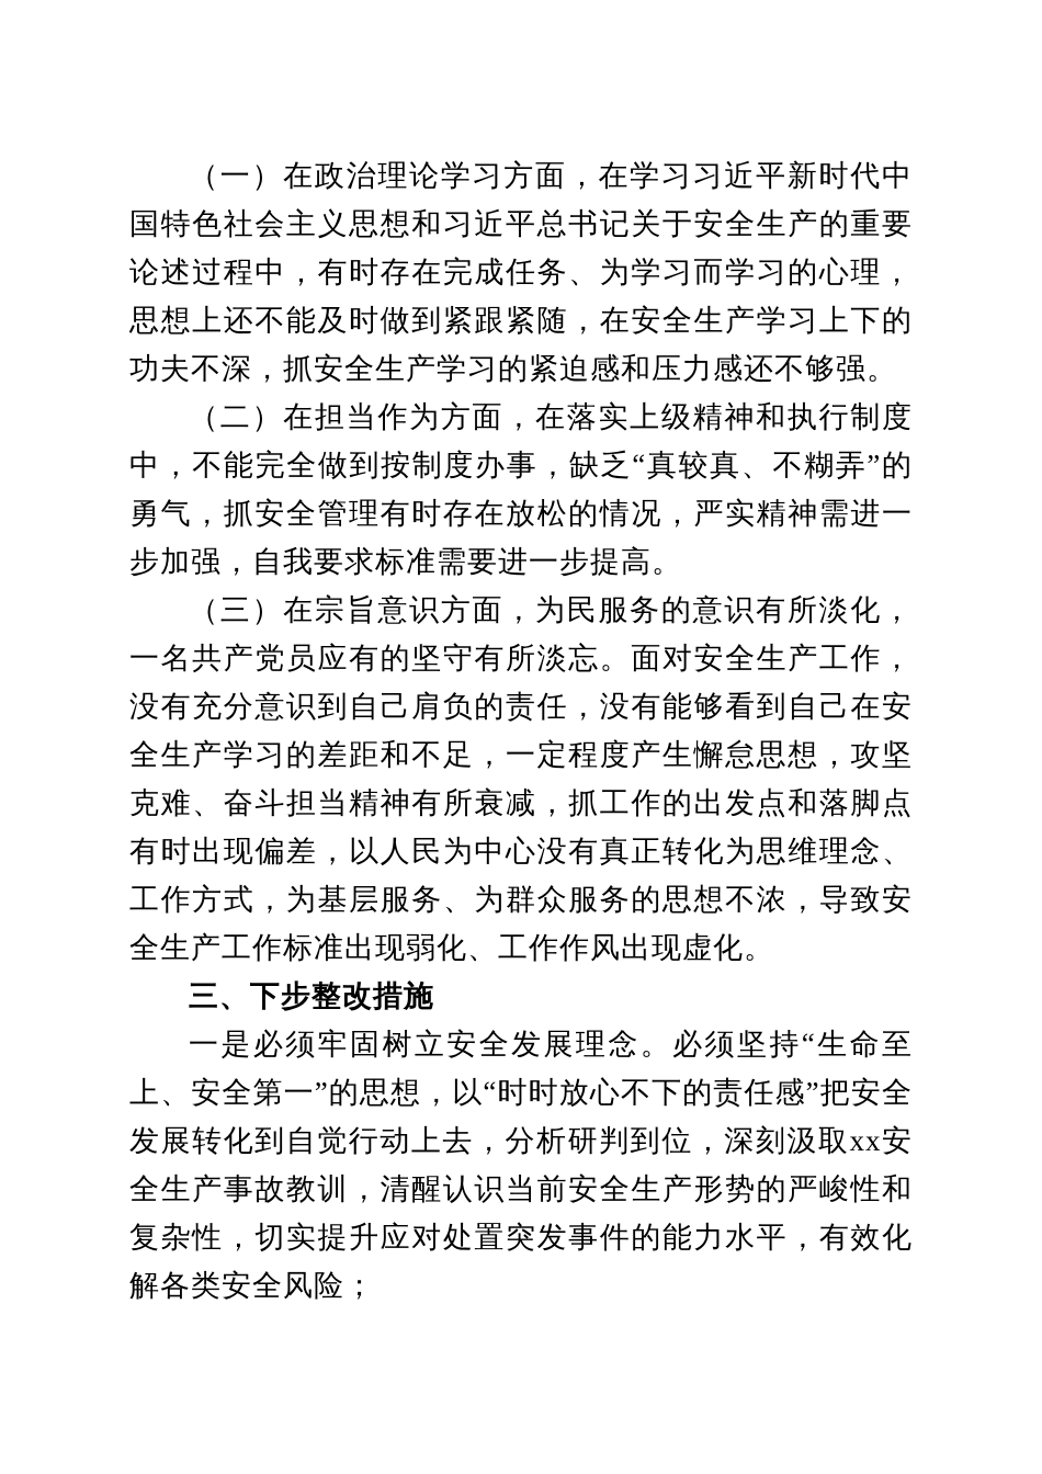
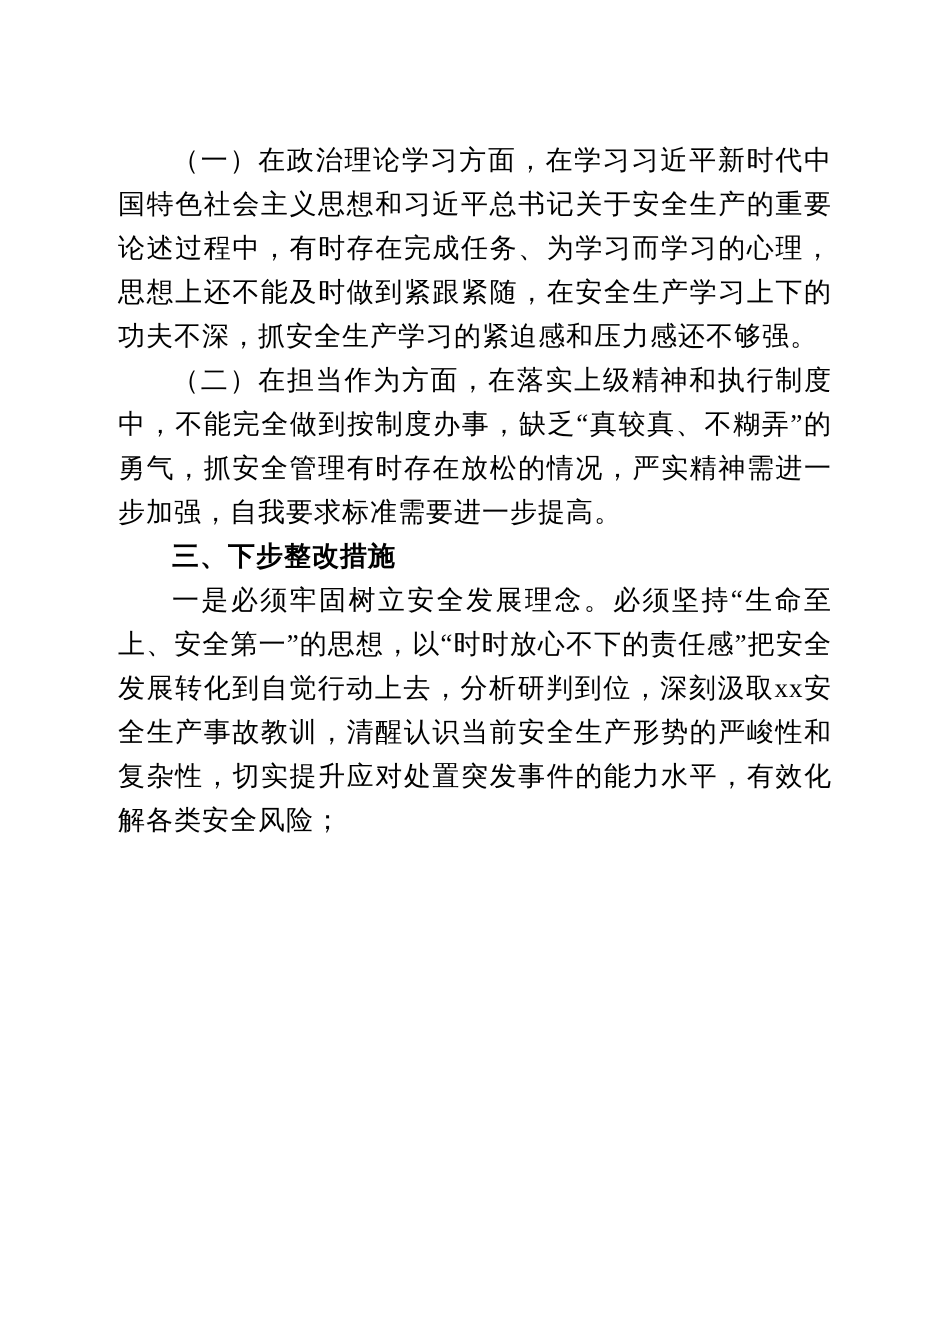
  （一）在政治理论学习方面，在学习习近平新时代中国特色社会主义思想和习近平总书记关于安全生产的重要论述过程中，有时存在完成任务、为学习而学习的心理，思想上还不能及时做到紧跟紧随，在安全生产学习上下的功夫不深，抓安全生产学习的紧迫感和压力感还不够强。
  （二）在担当作为方面，在落实上级精神和执行制度中，不能完全做到按制度办事，缺乏“真较真、不糊弄”的勇气，抓安全管理有时存在放松的情况，严实精神需进一步加强，自我要求标准需要进一步提高。
- （三）在宗旨意识方面，为民服务的意识有所淡化，一名共产党员应有的坚守有所淡忘。面对安全生产工作，没有充分意识到自己肩负的责任，没有能够看到自己在安全生产学习的差距和不足，一定程度产生懈怠思想，攻坚克难、奋斗担当精神有所衰减，抓工作的出发点和落脚点有时出现偏差，以人民为中心没有真正转化为思维理念、工作方式，为基层服务、为群众服务的思想不浓，导致安全生产工作标准出现弱化、工作作风出现虚化。
  三、下步整改措施
  一是必须牢固树立安全发展理念。必须坚持“生命至上、安全第一”的思想，以“时时放心不下的责任感”把安全发展转化到自觉行动上去，分析研判到位，深刻汲取xx安全生产事故教训，清醒认识当前安全生产形势的严峻性和复杂性，切实提升应对处置突发事件的能力水平，有效化解各类安全风险；
